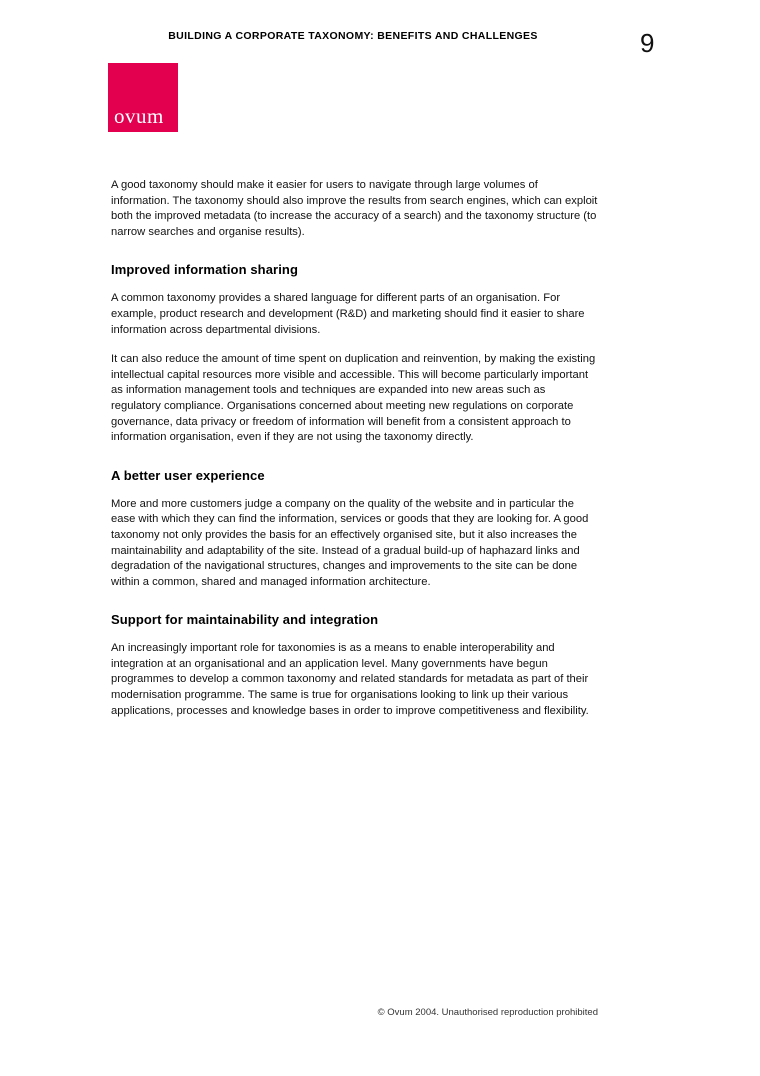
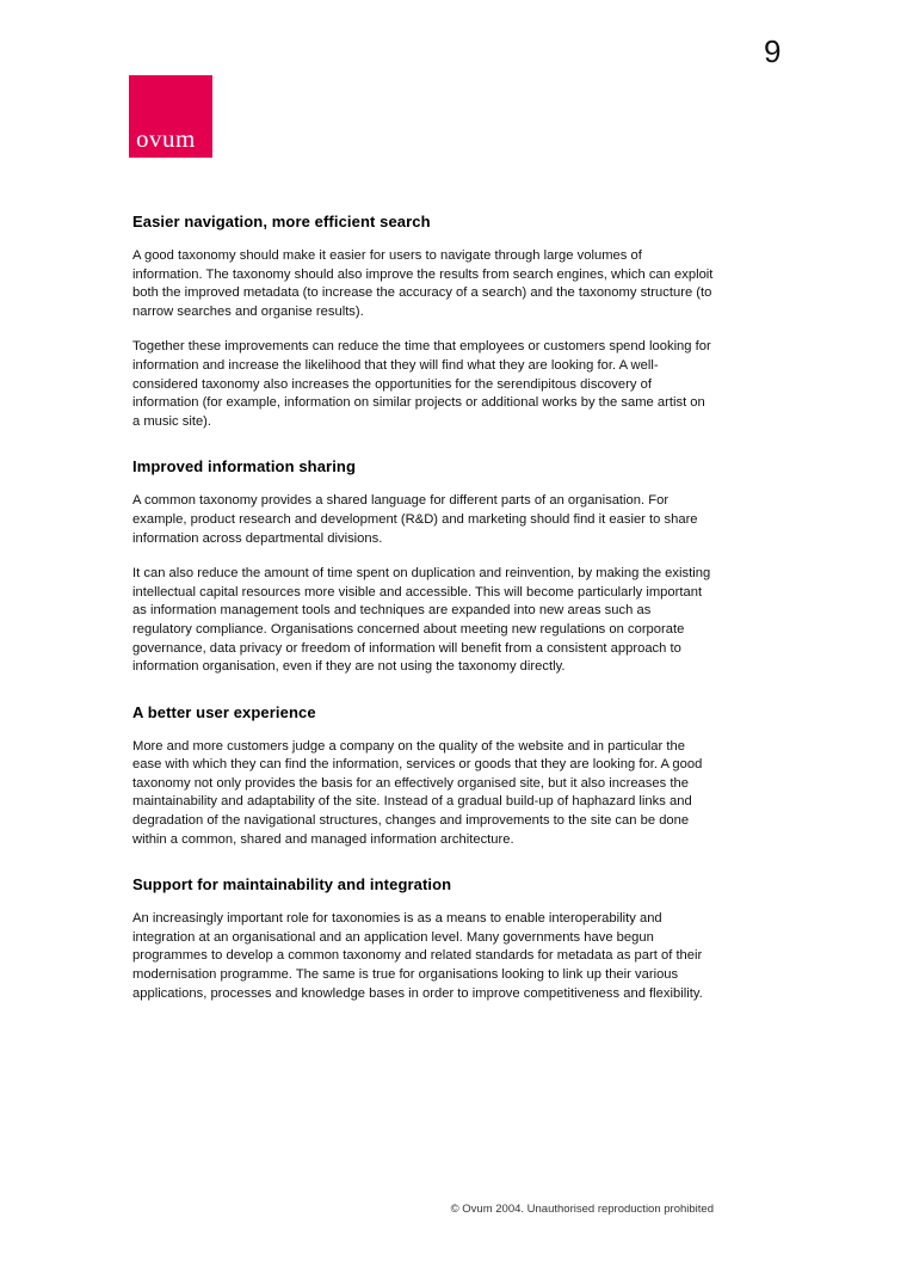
- BUILDING A CORPORATE TAXONOMY: BENEFITS AND CHALLENGES
  9
  ovum
+ Easier navigation, more efficient search
  A good taxonomy should make it easier for users to navigate through large volumes of information. The taxonomy should also improve the results from search engines, which can exploit both the improved metadata (to increase the accuracy of a search) and the taxonomy structure (to narrow searches and organise results).
+ Together these improvements can reduce the time that employees or customers spend looking for information and increase the likelihood that they will find what they are looking for. A well-considered taxonomy also increases the opportunities for the serendipitous discovery of information (for example, information on similar projects or additional works by the same artist on a music site).
  Improved information sharing
  A common taxonomy provides a shared language for different parts of an organisation. For example, product research and development (R&D) and marketing should find it easier to share information across departmental divisions.
  It can also reduce the amount of time spent on duplication and reinvention, by making the existing intellectual capital resources more visible and accessible. This will become particularly important as information management tools and techniques are expanded into new areas such as regulatory compliance. Organisations concerned about meeting new regulations on corporate governance, data privacy or freedom of information will benefit from a consistent approach to information organisation, even if they are not using the taxonomy directly.
  A better user experience
  More and more customers judge a company on the quality of the website and in particular the ease with which they can find the information, services or goods that they are looking for. A good taxonomy not only provides the basis for an effectively organised site, but it also increases the maintainability and adaptability of the site. Instead of a gradual build-up of haphazard links and degradation of the navigational structures, changes and improvements to the site can be done within a common, shared and managed information architecture.
  Support for maintainability and integration
  An increasingly important role for taxonomies is as a means to enable interoperability and integration at an organisational and an application level. Many governments have begun programmes to develop a common taxonomy and related standards for metadata as part of their modernisation programme. The same is true for organisations looking to link up their various applications, processes and knowledge bases in order to improve competitiveness and flexibility.
  © Ovum 2004. Unauthorised reproduction prohibited
